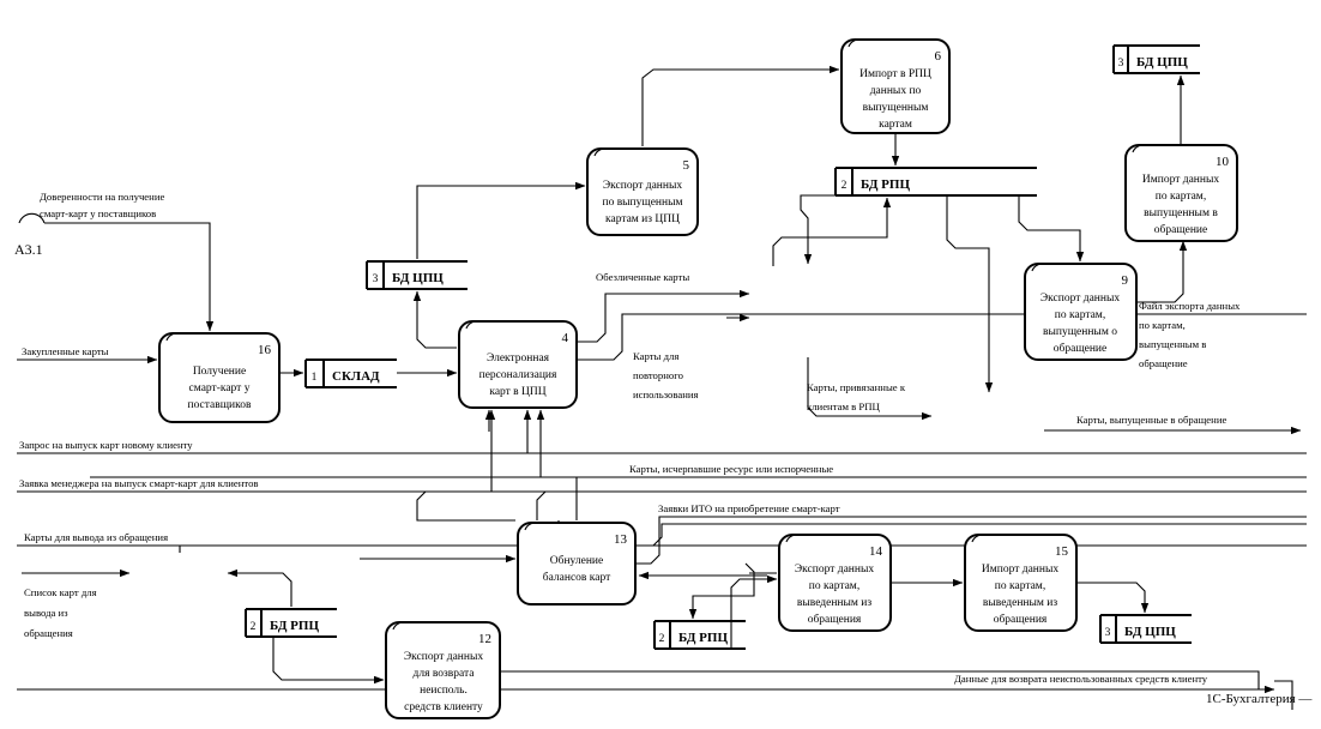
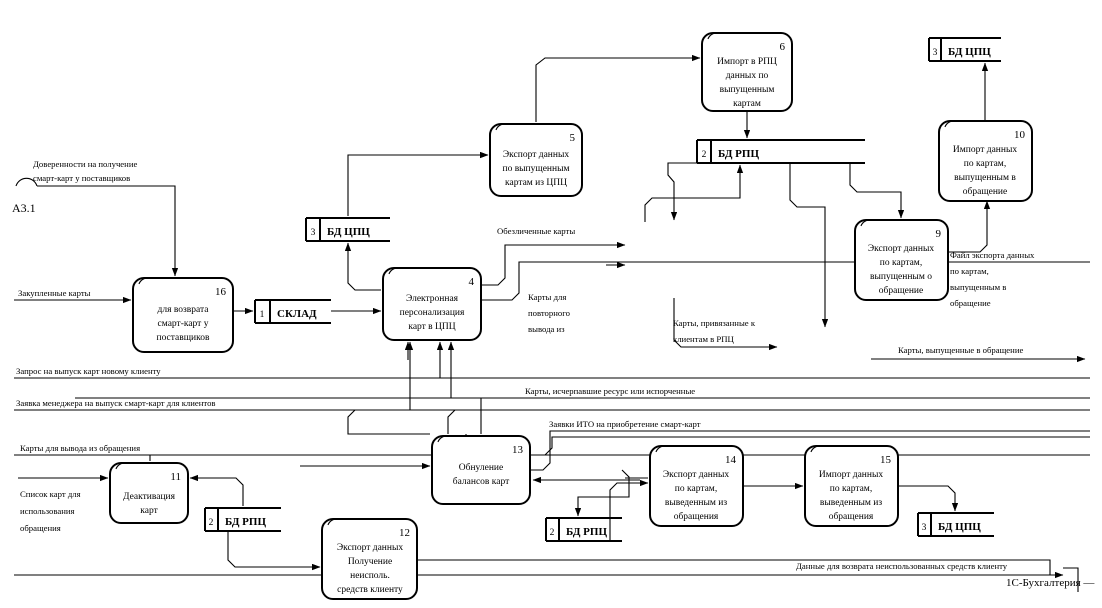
  16
- Получение
+ для возврата
  смарт-карт у
  поставщиков
  4
  Электронная
  персонализация
  карт в ЦПЦ
  5
  Экспорт данных
  по выпущенным
  картам из ЦПЦ
  6
  Импорт в РПЦ
  данных по
  выпущенным
  картам
  9
  Экспорт данных
  по картам,
  выпущенным о
  обращение
  10
  Импорт данных
  по картам,
  выпущенным в
  обращение
+ 11
+ Деактивация
+ карт
  12
  Экспорт данных
- для возврата
+ Получение
  неисполь.
  средств клиенту
  13
  Обнуление
  балансов карт
  14
  Экспорт данных
  по картам,
  выведенным из
  обращения
  15
  Импорт данных
  по картам,
  выведенным из
  обращения
  1
  СКЛАД
  3
  БД ЦПЦ
  2
  БД РПЦ
  3
  БД ЦПЦ
  2
  БД РПЦ
  2
  БД РПЦ
  3
  БД ЦПЦ
  Доверенности на получение
  смарт-карт у поставщиков
  Закупленные карты
  Запрос на выпуск карт новому клиенту
  Заявка менеджера на выпуск смарт-карт для клиентов
  Карты для вывода из обращения
  Список карт для
- вывода из
+ использования
  обращения
  Обезличенные карты
  Карты для
  повторного
- использования
+ вывода из
  Карты, привязанные к
  клиентам в РПЦ
  Карты, исчерпавшие ресурс или испорченные
  Заявки ИТО на приобретение смарт-карт
  Файл экспорта данных
  по картам,
  выпущенным в
  обращение
  Карты, выпущенные в обращение
  Данные для возврата неиспользованных средств клиенту
  A3.1
  1С-Бухгалтерия —
